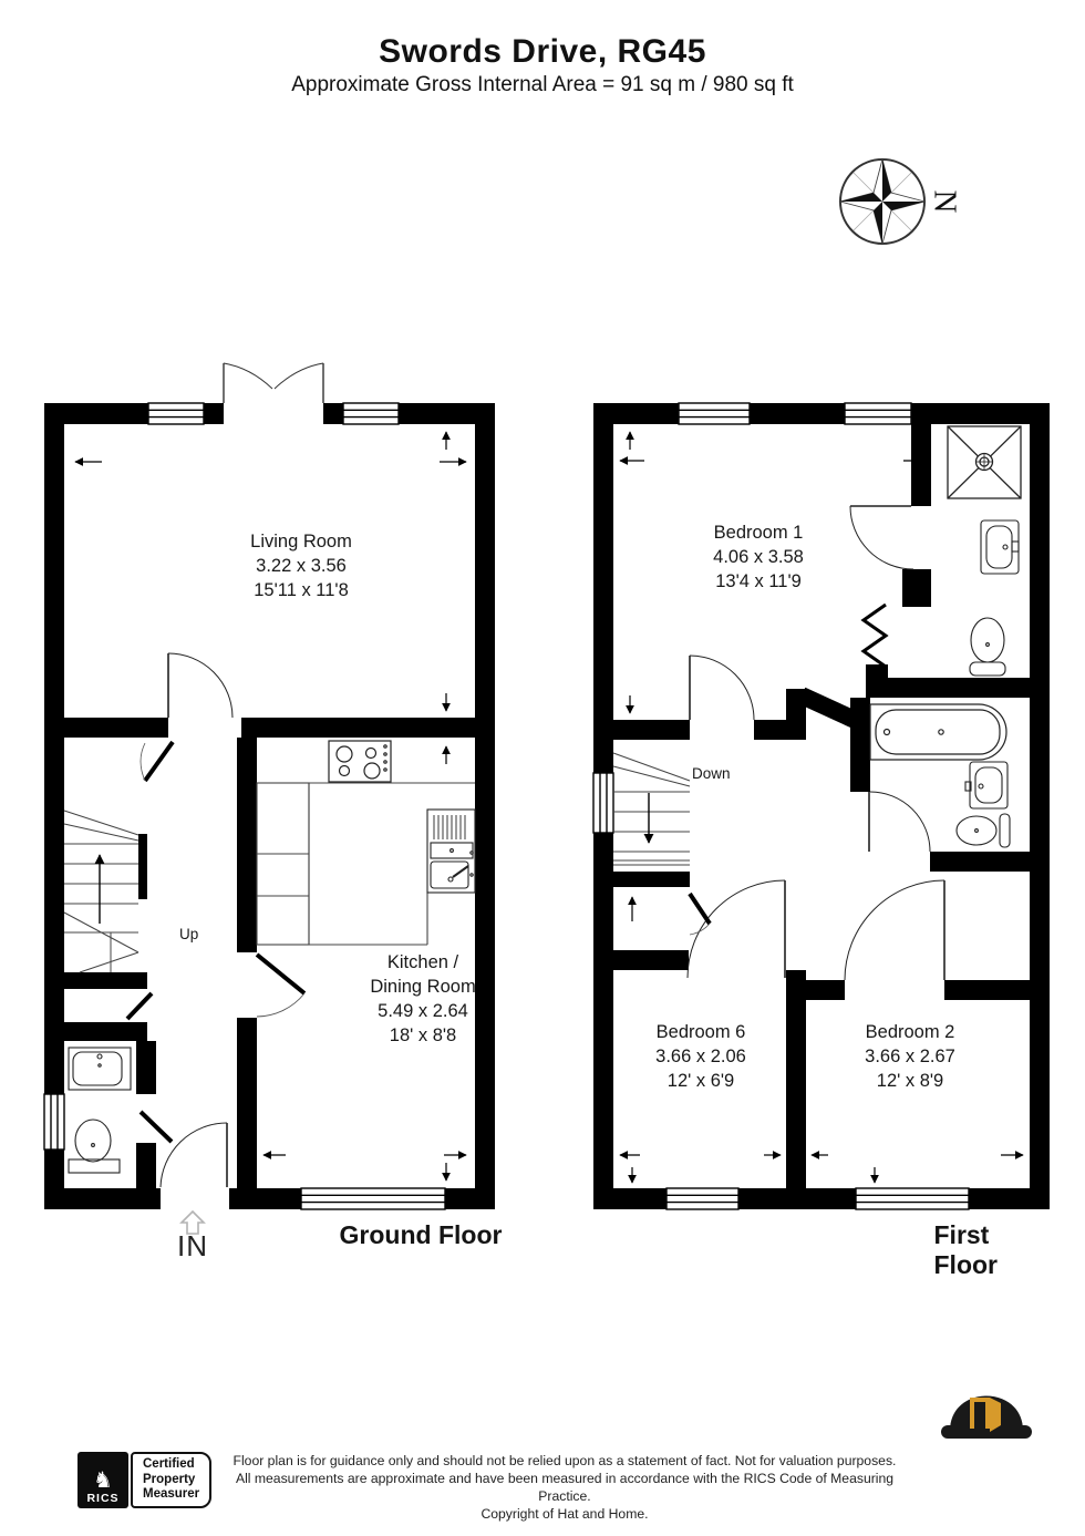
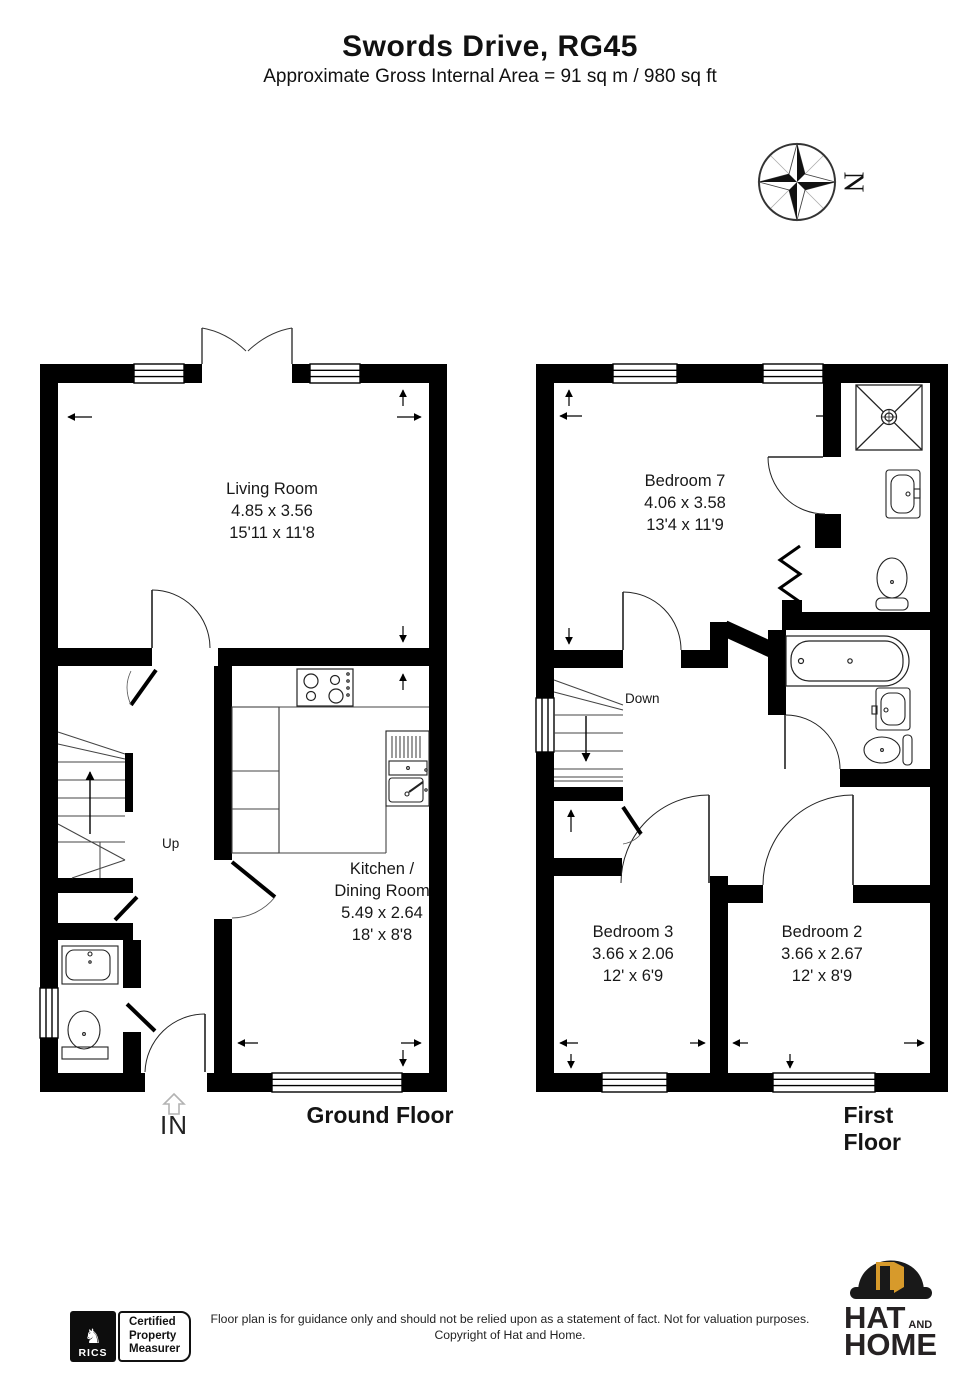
  Swords Drive, RG45
  Approximate Gross Internal Area = 91 sq m / 980 sq ft
  Living Room
- 3.22 x 3.56
+ 4.85 x 3.56
  15'11 x 11'8
  Kitchen /
  Dining Room
  5.49 x 2.64
  18' x 8'8
  Up
- Bedroom 1
+ Bedroom 7
  4.06 x 3.58
  13'4 x 11'9
- Bedroom 6
+ Bedroom 3
  3.66 x 2.06
  12' x 6'9
  Bedroom 2
  3.66 x 2.67
  12' x 8'9
  Down
  IN
  Ground Floor
  First Floor
  ♞
  RICS
  Certified
  Property
  Measurer
  Floor plan is for guidance only and should not be relied upon as a statement of fact. Not for valuation purposes.
- All measurements are approximate and have been measured in accordance with the RICS Code of Measuring Practice.
  Copyright of Hat and Home.
+ HAT
+ AND
+ HOME
